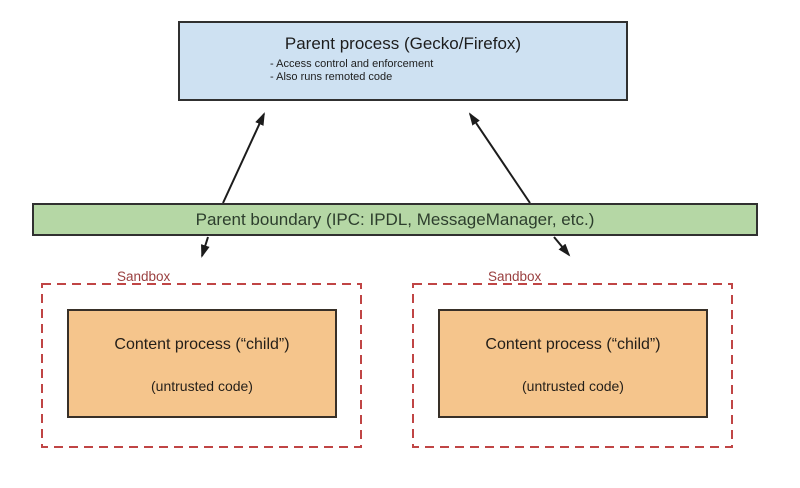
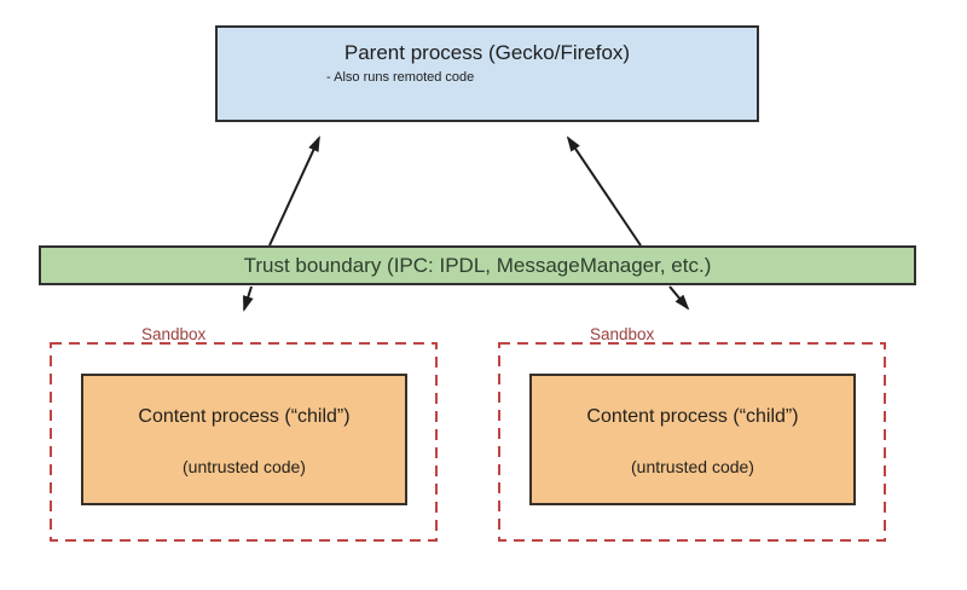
  Parent process (Gecko/Firefox)
- - Access control and enforcement
  - Also runs remoted code
- Parent boundary (IPC: IPDL, MessageManager, etc.)
+ Trust boundary (IPC: IPDL, MessageManager, etc.)
  Sandbox
  Content process (“child”)
  (untrusted code)
  Sandbox
  Content process (“child”)
  (untrusted code)
